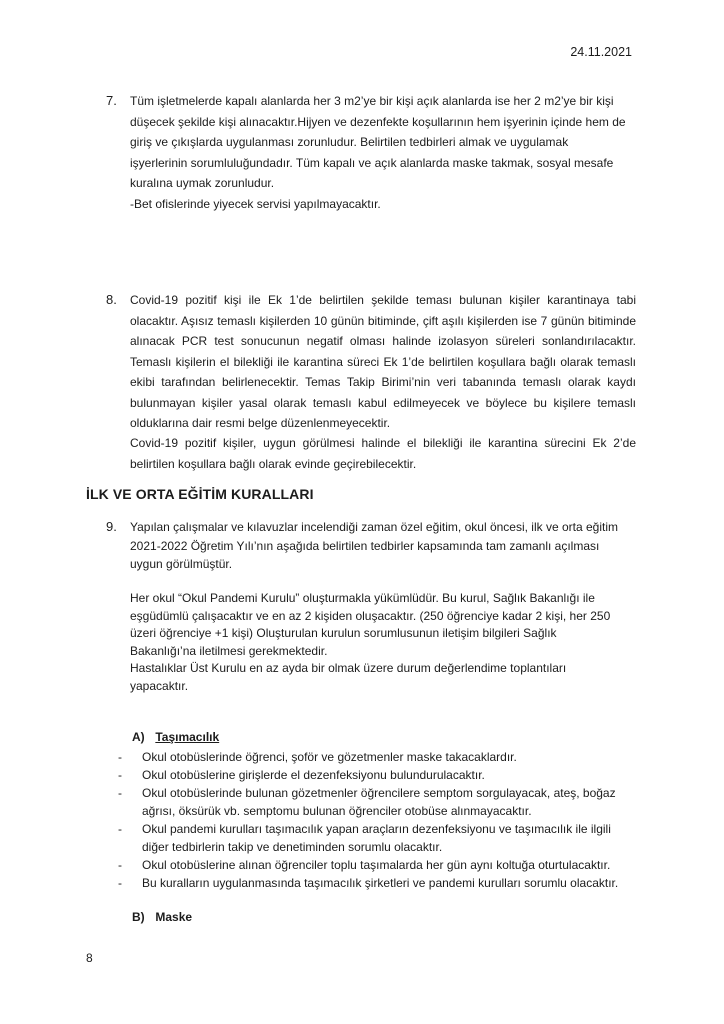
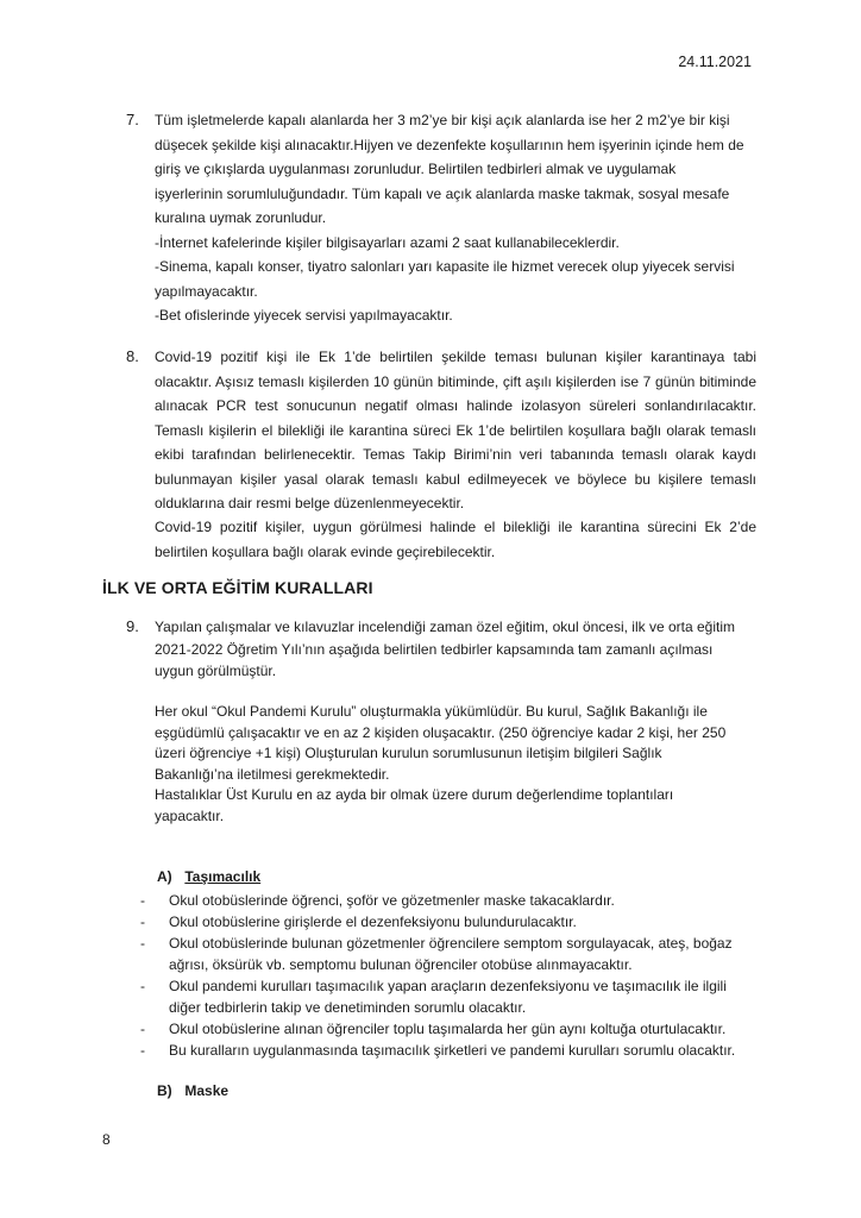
  24.11.2021
  7.
  Tüm işletmelerde kapalı alanlarda her 3 m2’ye bir kişi açık alanlarda ise her 2 m2’ye bir kişi
  düşecek şekilde kişi alınacaktır.Hijyen ve dezenfekte koşullarının hem işyerinin içinde hem de
  giriş ve çıkışlarda uygulanması zorunludur. Belirtilen tedbirleri almak ve uygulamak
  işyerlerinin sorumluluğundadır. Tüm kapalı ve açık alanlarda maske takmak, sosyal mesafe
  kuralına uymak zorunludur.
+ -İnternet kafelerinde kişiler bilgisayarları azami 2 saat kullanabileceklerdir.
+ -Sinema, kapalı konser, tiyatro salonları yarı kapasite ile hizmet verecek olup yiyecek servisi
+ yapılmayacaktır.
  -Bet ofislerinde yiyecek servisi yapılmayacaktır.
  8.
  Covid-19 pozitif kişi ile Ek 1’de belirtilen şekilde teması bulunan kişiler karantinaya tabi olacaktır. Aşısız temaslı kişilerden 10 günün bitiminde, çift aşılı kişilerden ise 7 günün bitiminde alınacak PCR test sonucunun negatif olması halinde izolasyon süreleri sonlandırılacaktır. Temaslı kişilerin el bilekliği ile karantina süreci Ek 1’de belirtilen koşullara bağlı olarak temaslı ekibi tarafından belirlenecektir. Temas Takip Birimi’nin veri tabanında temaslı olarak kaydı bulunmayan kişiler yasal olarak temaslı kabul edilmeyecek ve böylece bu kişilere temaslı olduklarına dair resmi belge düzenlenmeyecektir.
  Covid-19 pozitif kişiler, uygun görülmesi halinde el bilekliği ile karantina sürecini Ek 2’de belirtilen koşullara bağlı olarak evinde geçirebilecektir.
  İLK VE ORTA EĞİTİM KURALLARI
  9.
  Yapılan çalışmalar ve kılavuzlar incelendiği zaman özel eğitim, okul öncesi, ilk ve orta eğitim
  2021-2022 Öğretim Yılı’nın aşağıda belirtilen tedbirler kapsamında tam zamanlı açılması
  uygun görülmüştür.
  Her okul “Okul Pandemi Kurulu” oluşturmakla yükümlüdür. Bu kurul, Sağlık Bakanlığı ile
  eşgüdümlü çalışacaktır ve en az 2 kişiden oluşacaktır. (250 öğrenciye kadar 2 kişi, her 250
  üzeri öğrenciye +1 kişi) Oluşturulan kurulun sorumlusunun iletişim bilgileri Sağlık
  Bakanlığı’na iletilmesi gerekmektedir.
  Hastalıklar Üst Kurulu en az ayda bir olmak üzere durum değerlendime toplantıları
  yapacaktır.
  A) Taşımacılık
  -
  Okul otobüslerinde öğrenci, şoför ve gözetmenler maske takacaklardır.
  -
  Okul otobüslerine girişlerde el dezenfeksiyonu bulundurulacaktır.
  -
  Okul otobüslerinde bulunan gözetmenler öğrencilere semptom sorgulayacak, ateş, boğaz
  ağrısı, öksürük vb. semptomu bulunan öğrenciler otobüse alınmayacaktır.
  -
  Okul pandemi kurulları taşımacılık yapan araçların dezenfeksiyonu ve taşımacılık ile ilgili
  diğer tedbirlerin takip ve denetiminden sorumlu olacaktır.
  -
  Okul otobüslerine alınan öğrenciler toplu taşımalarda her gün aynı koltuğa oturtulacaktır.
  -
  Bu kuralların uygulanmasında taşımacılık şirketleri ve pandemi kurulları sorumlu olacaktır.
  B) Maske
  8
